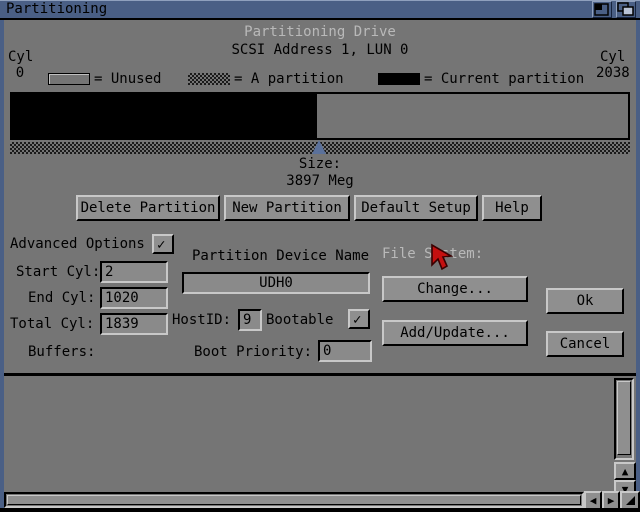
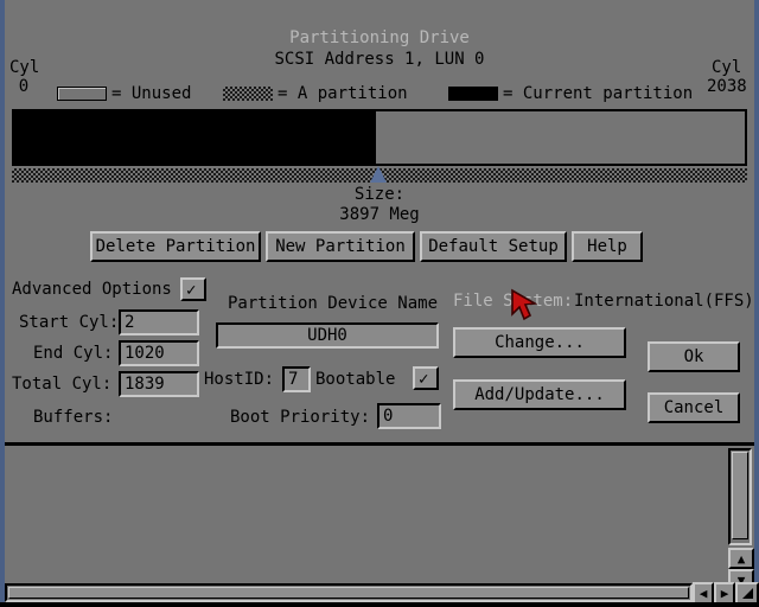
- Partitioning
  Partitioning Drive
  SCSI Address 1, LUN 0
  Cyl
  0
  Cyl
  2038
  = Unused
  = A partition
  = Current partition
  Size:
  3897 Meg
  Delete Partition
  New Partition
  Default Setup
  Help
  Advanced Options
  ✓
  Start Cyl:
  2
  End Cyl:
  1020
  Total Cyl:
  1839
  Buffers:
  Partition Device Name
  UDH0
  HostID:
- 9
+ 7
  Bootable
  ✓
  Boot Priority:
  0
  File Stem:
+ International(FFS)
  Change...
  Add/Update...
  Ok
  Cancel
  ▲
  ▼
  ◀
  ▶
